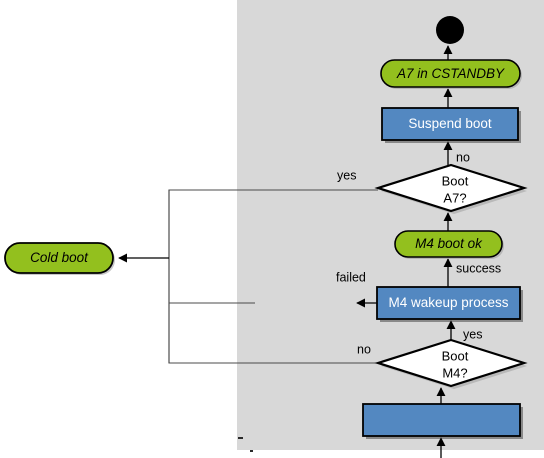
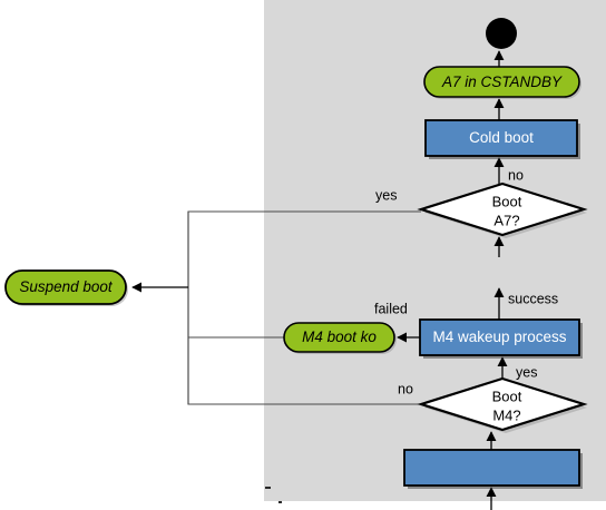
  A7 in CSTANDBY
- Suspend boot
+ Cold boot
  Boot
  A7?
- M4 boot ok
  M4 wakeup process
+ M4 boot ko
  Boot
  M4?
- Cold boot
+ Suspend boot
  no
  yes
  success
  failed
  yes
  no
